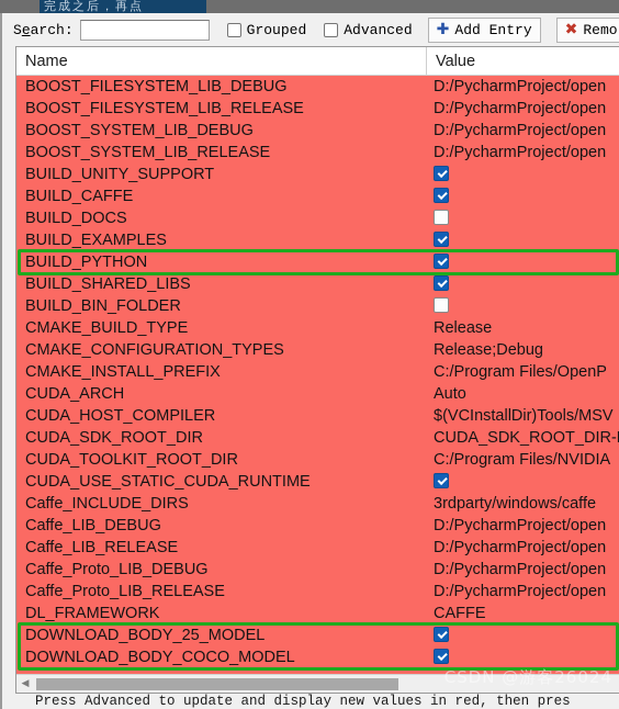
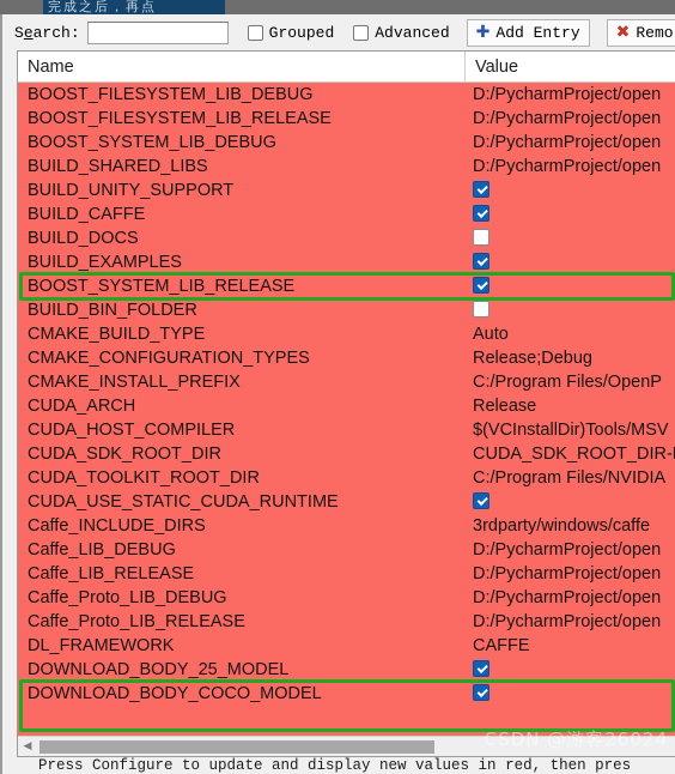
  完成之后，再点
  Search:
  Grouped
  Advanced
  ✚
  Add Entry
  ✖
  Remo
  Name
  Value
  BOOST_FILESYSTEM_LIB_DEBUG
  D:/PycharmProject/open
  BOOST_FILESYSTEM_LIB_RELEASE
  D:/PycharmProject/open
  BOOST_SYSTEM_LIB_DEBUG
  D:/PycharmProject/open
- BOOST_SYSTEM_LIB_RELEASE
+ BUILD_SHARED_LIBS
  D:/PycharmProject/open
  BUILD_UNITY_SUPPORT
  BUILD_CAFFE
  BUILD_DOCS
  BUILD_EXAMPLES
- BUILD_PYTHON
- BUILD_SHARED_LIBS
+ BOOST_SYSTEM_LIB_RELEASE
  BUILD_BIN_FOLDER
  CMAKE_BUILD_TYPE
- Release
+ Auto
  CMAKE_CONFIGURATION_TYPES
  Release;Debug
  CMAKE_INSTALL_PREFIX
  C:/Program Files/OpenP
  CUDA_ARCH
- Auto
+ Release
  CUDA_HOST_COMPILER
  $(VCInstallDir)Tools/MSV
  CUDA_SDK_ROOT_DIR
  CUDA_SDK_ROOT_DIR-
  CUDA_TOOLKIT_ROOT_DIR
  C:/Program Files/NVIDIA
  CUDA_USE_STATIC_CUDA_RUNTIME
  Caffe_INCLUDE_DIRS
  3rdparty/windows/caffe
  Caffe_LIB_DEBUG
  D:/PycharmProject/open
  Caffe_LIB_RELEASE
  D:/PycharmProject/open
  Caffe_Proto_LIB_DEBUG
  D:/PycharmProject/open
  Caffe_Proto_LIB_RELEASE
  D:/PycharmProject/open
  DL_FRAMEWORK
  CAFFE
  DOWNLOAD_BODY_25_MODEL
  DOWNLOAD_BODY_COCO_MODEL
  ◀
- Press Advanced to update and display new values in red, then pres
+ Press Configure to update and display new values in red, then pres
  CSDN @游客26024
